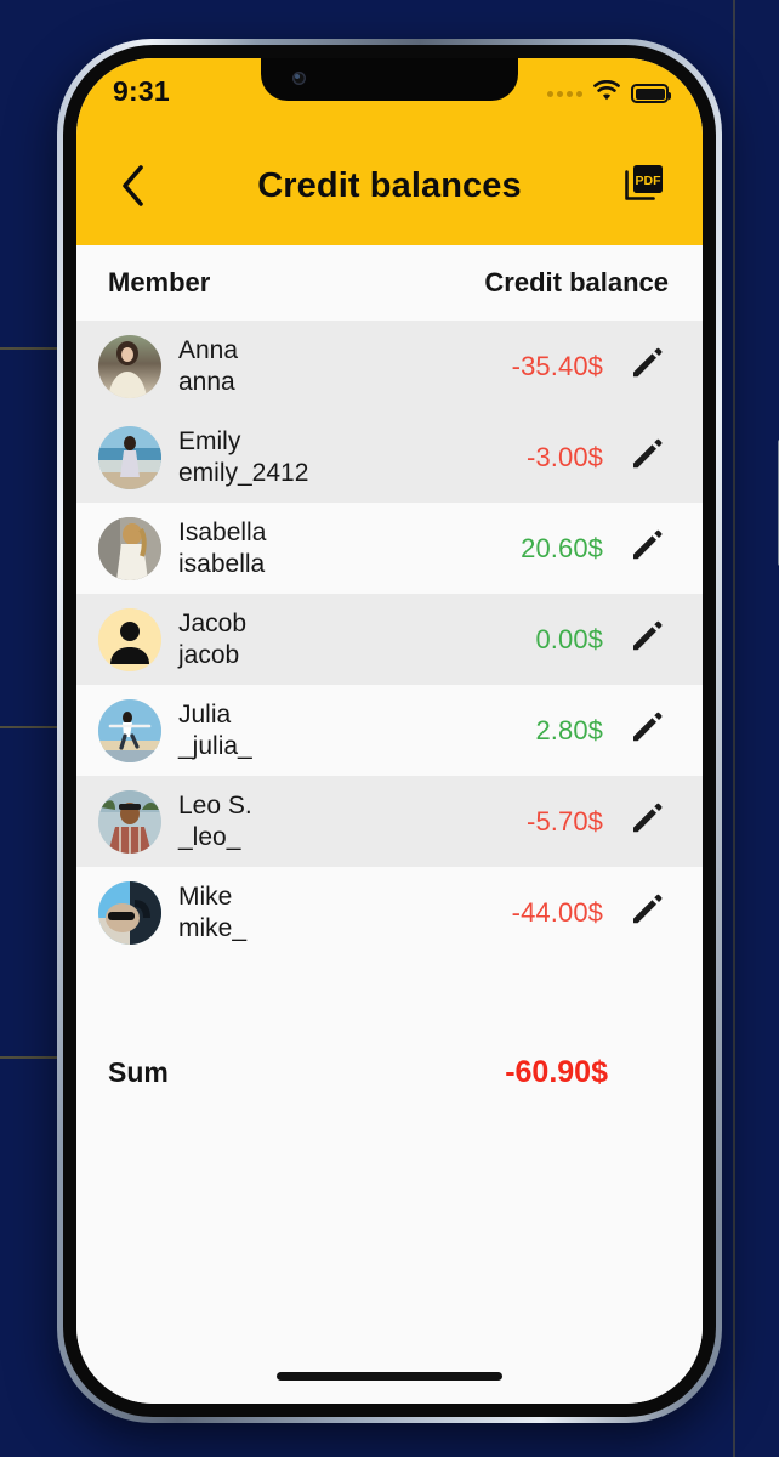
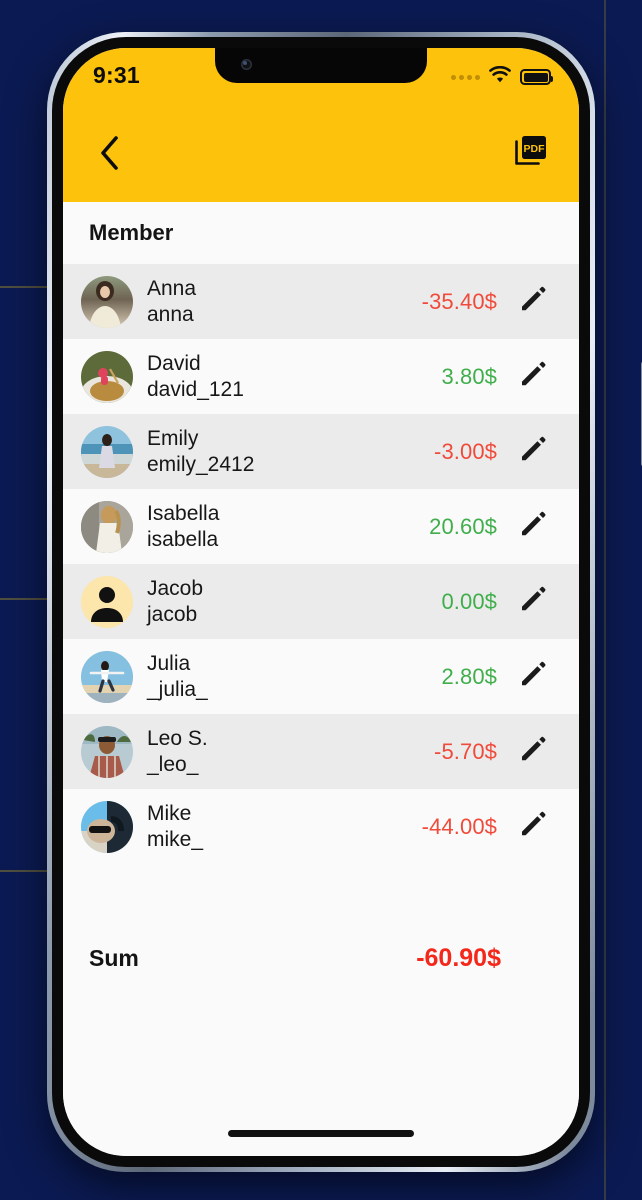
  9:31
- Credit balances
  PDF
  Member
- Credit balance
  Anna
  anna
  -35.40$
+ David
+ david_121
+ 3.80$
  Emily
  emily_2412
  -3.00$
  Isabella
  isabella
  20.60$
  Jacob
  jacob
  0.00$
  Julia
  _julia_
  2.80$
  Leo S.
  _leo_
  -5.70$
  Mike
  mike_
  -44.00$
  Sum
  -60.90$
